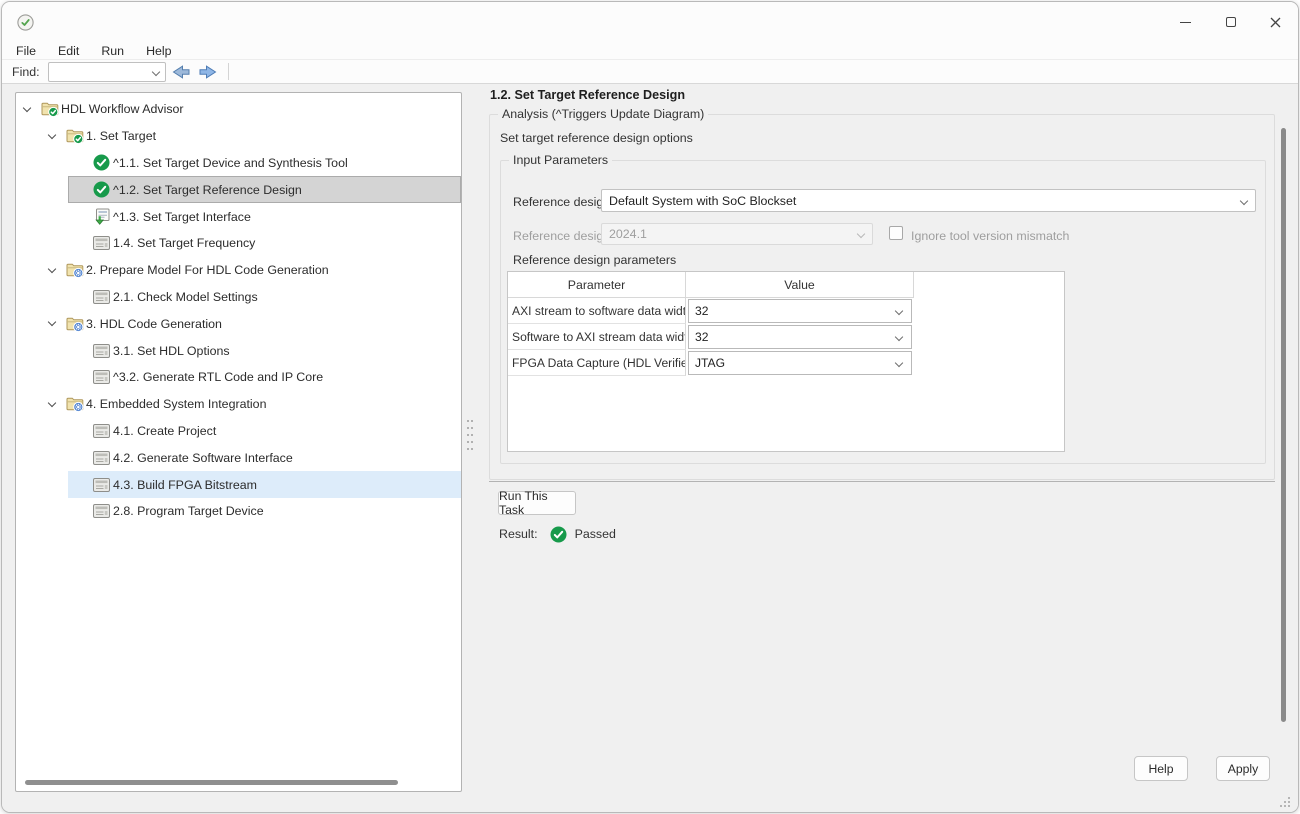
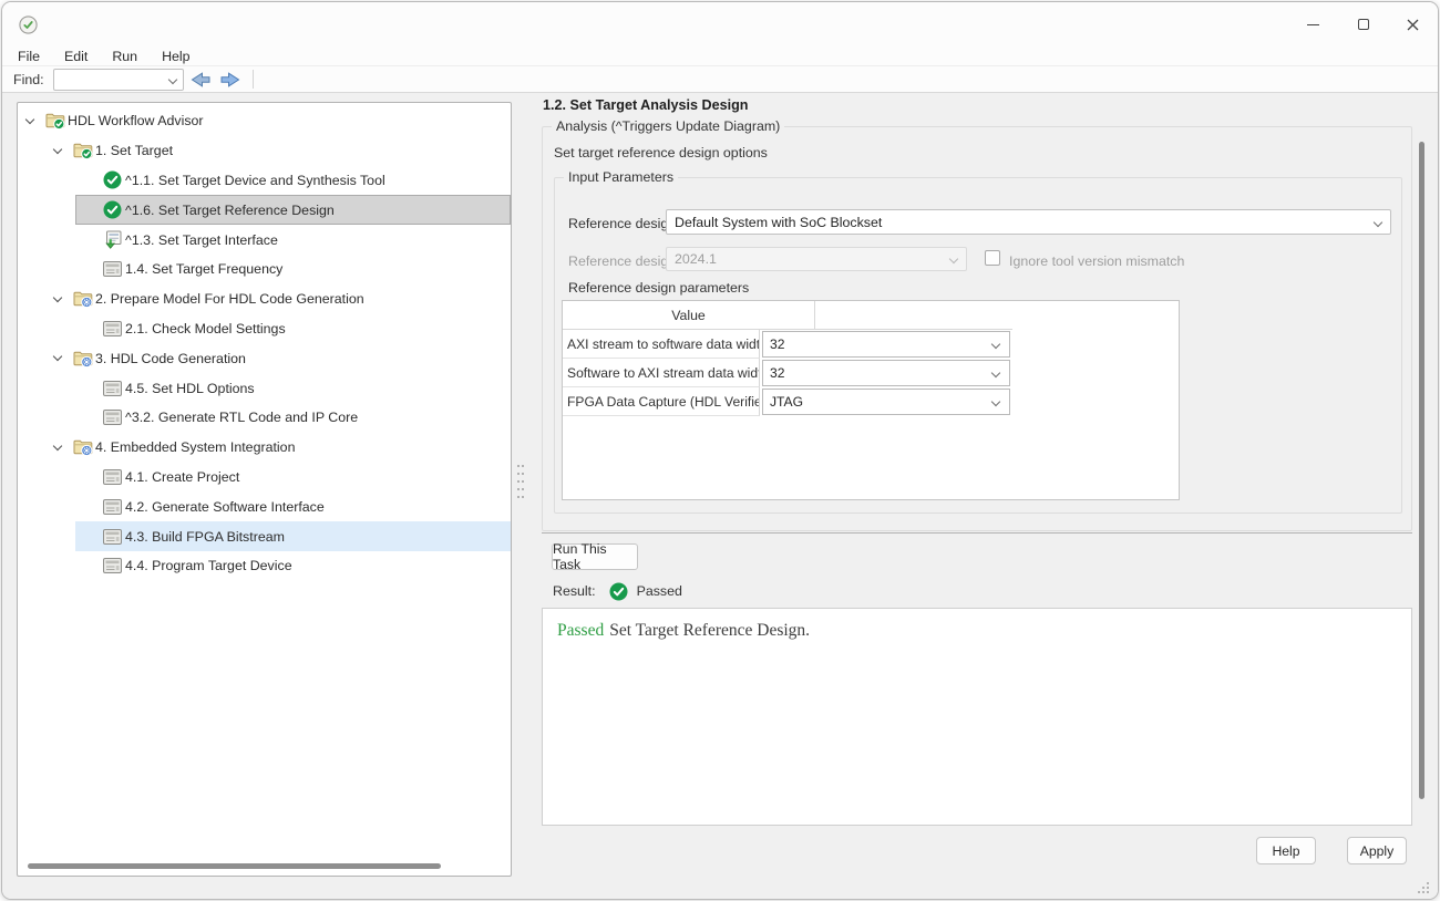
  File
  Edit
  Run
  Help
  Find:
  HDL Workflow Advisor
  1. Set Target
  ^1.1. Set Target Device and Synthesis Tool
- ^1.2. Set Target Reference Design
+ ^1.6. Set Target Reference Design
  ^1.3. Set Target Interface
  1.4. Set Target Frequency
  2. Prepare Model For HDL Code Generation
  2.1. Check Model Settings
  3. HDL Code Generation
- 3.1. Set HDL Options
+ 4.5. Set HDL Options
  ^3.2. Generate RTL Code and IP Core
  4. Embedded System Integration
  4.1. Create Project
  4.2. Generate Software Interface
  4.3. Build FPGA Bitstream
- 2.8. Program Target Device
+ 4.4. Program Target Device
- 1.2. Set Target Reference Design
+ 1.2. Set Target Analysis Design
  Analysis (^Triggers Update Diagram)
  Set target reference design options
  Input Parameters
  Reference desig
  Default System with SoC Blockset
  2024.1
  Ignore tool version mismatch
  Reference design parameters
- Parameter
  Value
  AXI stream to software data widt
  32
  Software to AXI stream data widt
  32
  FPGA Data Capture (HDL Verifie
  JTAG
  Run This Task
  Result:
  Passed
+ Passed Set Target Reference Design.
  Help
  Apply
